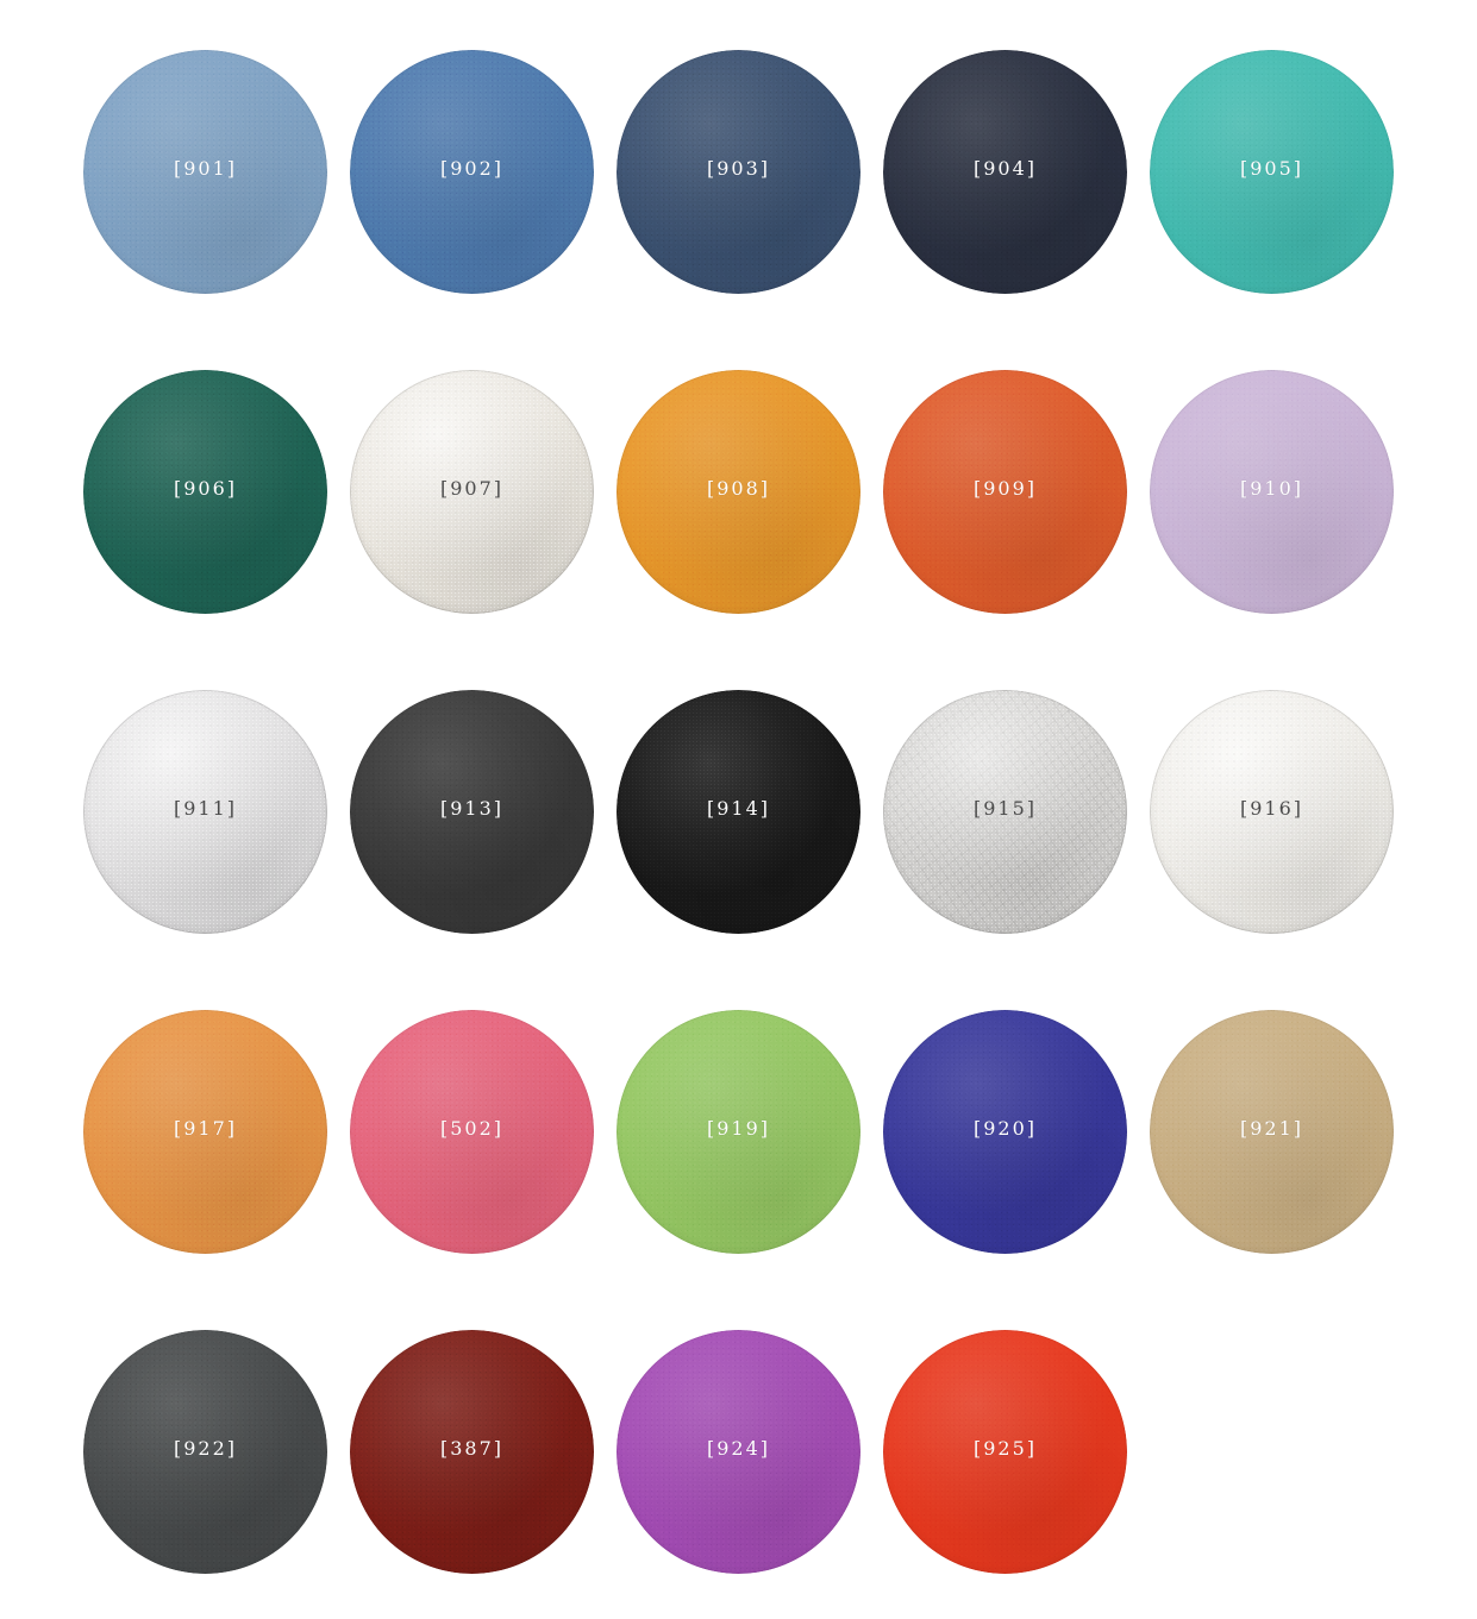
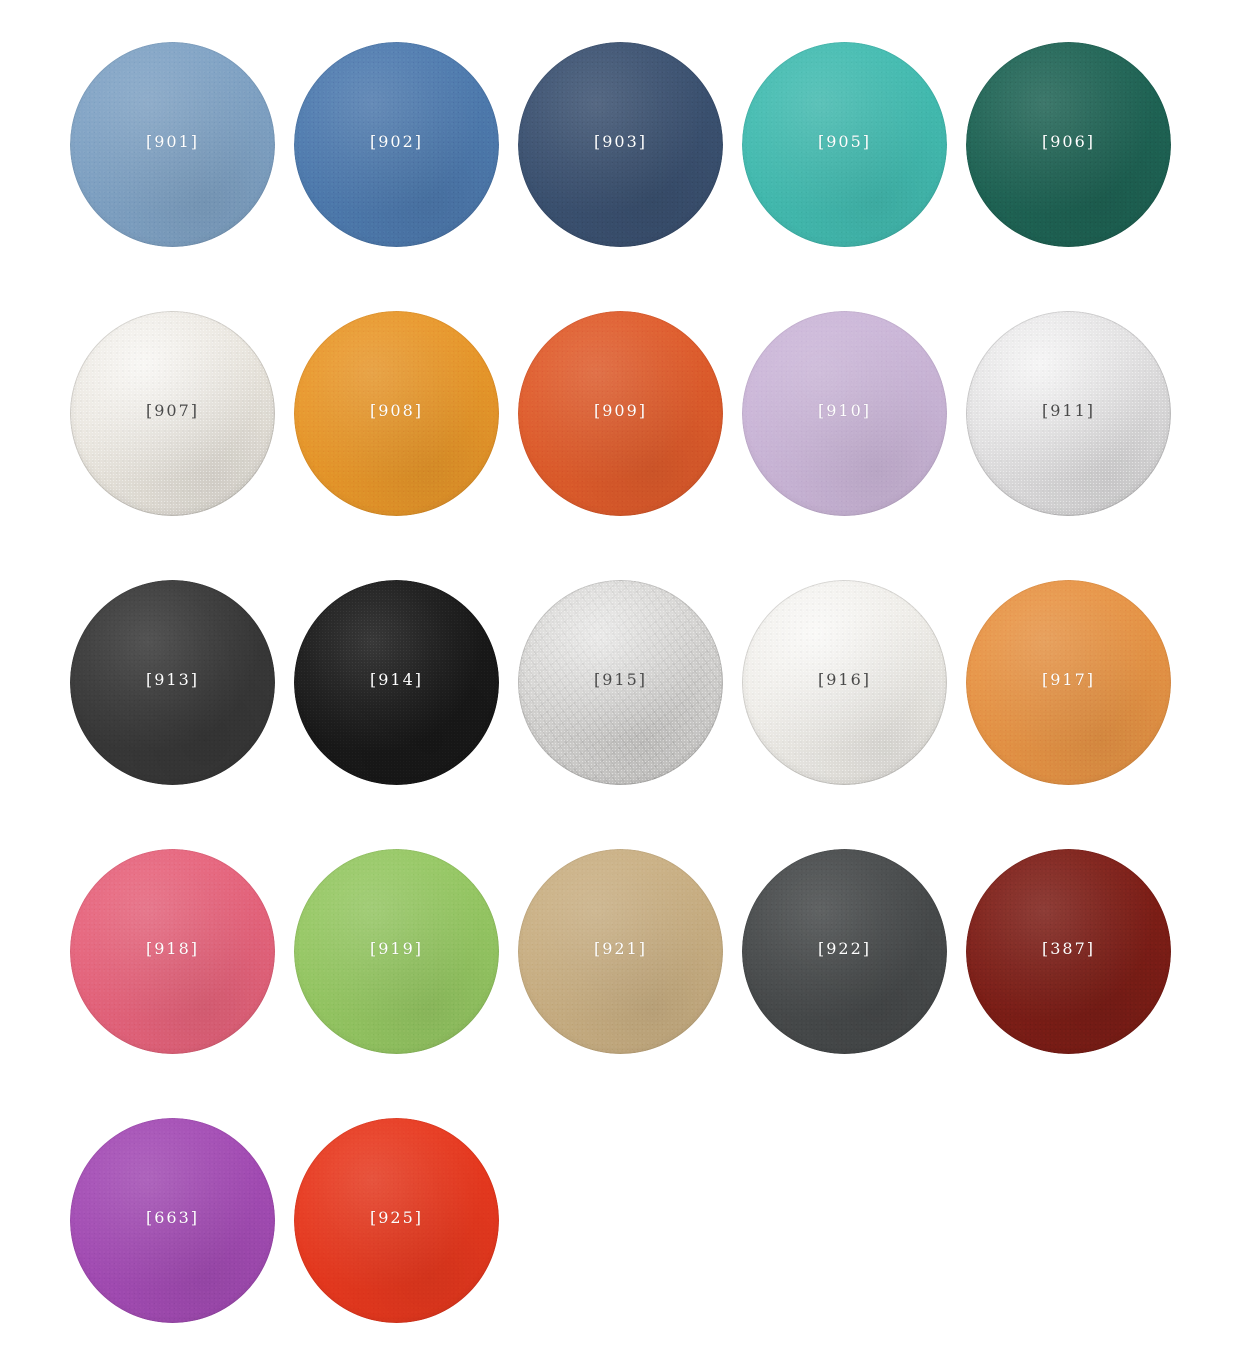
  [901]
  [902]
  [903]
- [904]
  [905]
  [906]
  [907]
  [908]
  [909]
  [910]
  [911]
  [913]
  [914]
  [915]
  [916]
  [917]
- [502]
+ [918]
  [919]
- [920]
  [921]
  [922]
  [387]
- [924]
+ [663]
  [925]
